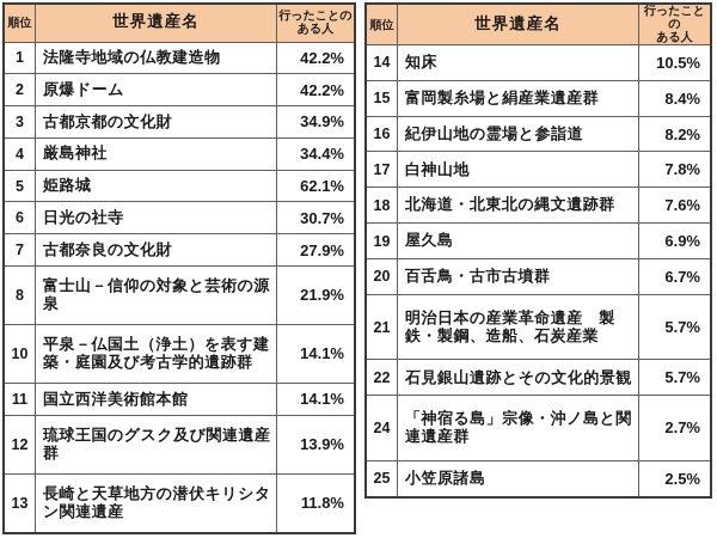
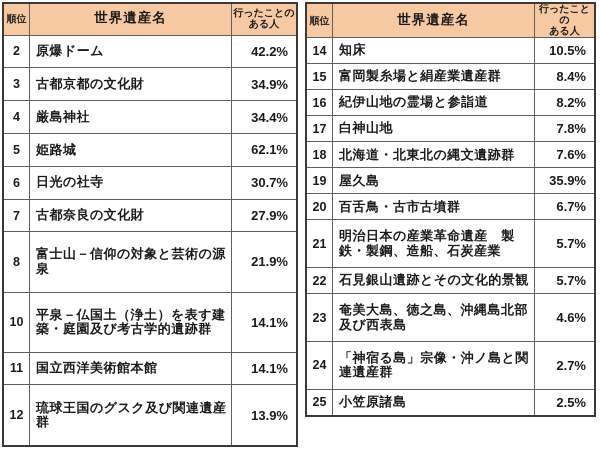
  順位	世界遺産名	行ったことの ある人
- 1	法隆寺地域の仏教建造物	42.2%
  2	原爆ドーム	42.2%
  3	古都京都の文化財	34.9%
  4	厳島神社	34.4%
  5	姫路城	62.1%
  6	日光の社寺	30.7%
  7	古都奈良の文化財	27.9%
  8	富士山－信仰の対象と芸術の源泉	21.9%
  10	平泉－仏国土（浄土）を表す建築・庭園及び考古学的遺跡群	14.1%
  11	国立西洋美術館本館	14.1%
  12	琉球王国のグスク及び関連遺産群	13.9%
- 13	長崎と天草地方の潜伏キリシタン関連遺産	11.8%
  順位	世界遺産名	行ったことの ある人
  14	知床	10.5%
  15	富岡製糸場と絹産業遺産群	8.4%
  16	紀伊山地の霊場と参詣道	8.2%
  17	白神山地	7.8%
  18	北海道・北東北の縄文遺跡群	7.6%
- 19	屋久島	6.9%
+ 19	屋久島	35.9%
  20	百舌鳥・古市古墳群	6.7%
  21	明治日本の産業革命遺産 製鉄・製鋼、造船、石炭産業	5.7%
  22	石見銀山遺跡とその文化的景観	5.7%
+ 23	奄美大島、徳之島、沖縄島北部及び西表島	4.6%
  24	「神宿る島」宗像・沖ノ島と関連遺産群	2.7%
  25	小笠原諸島	2.5%
